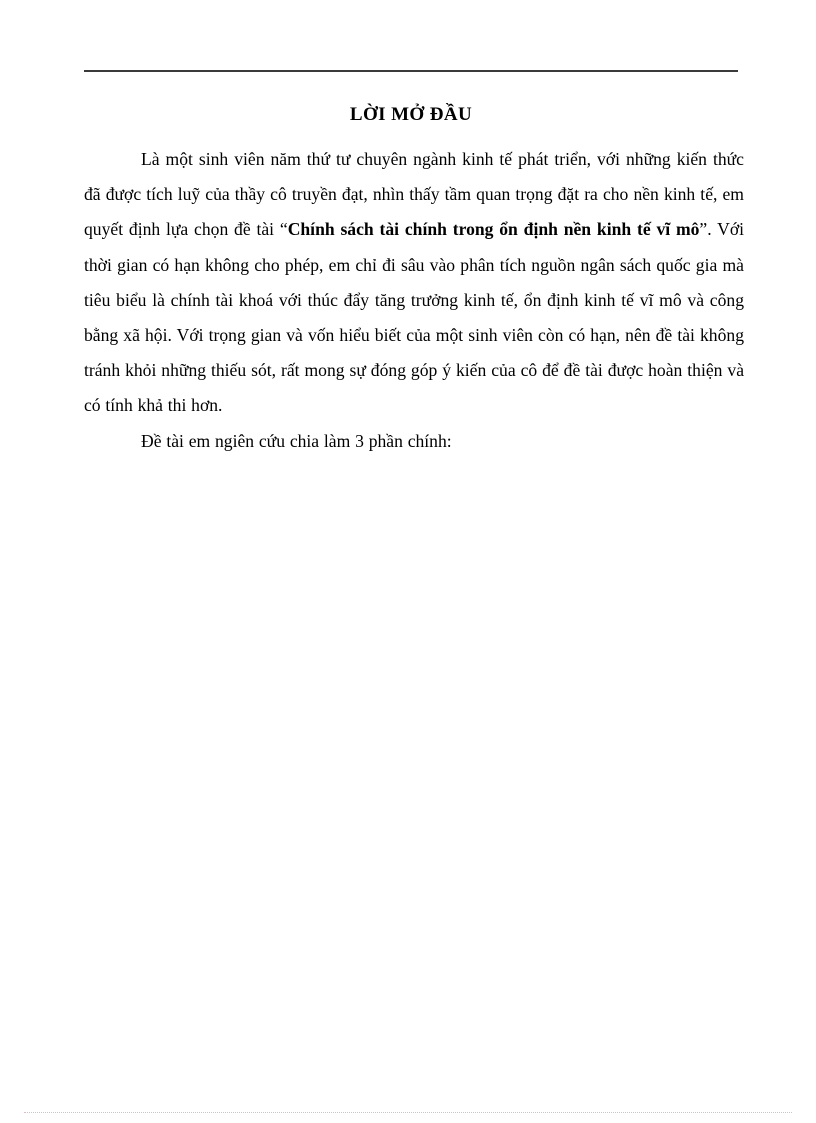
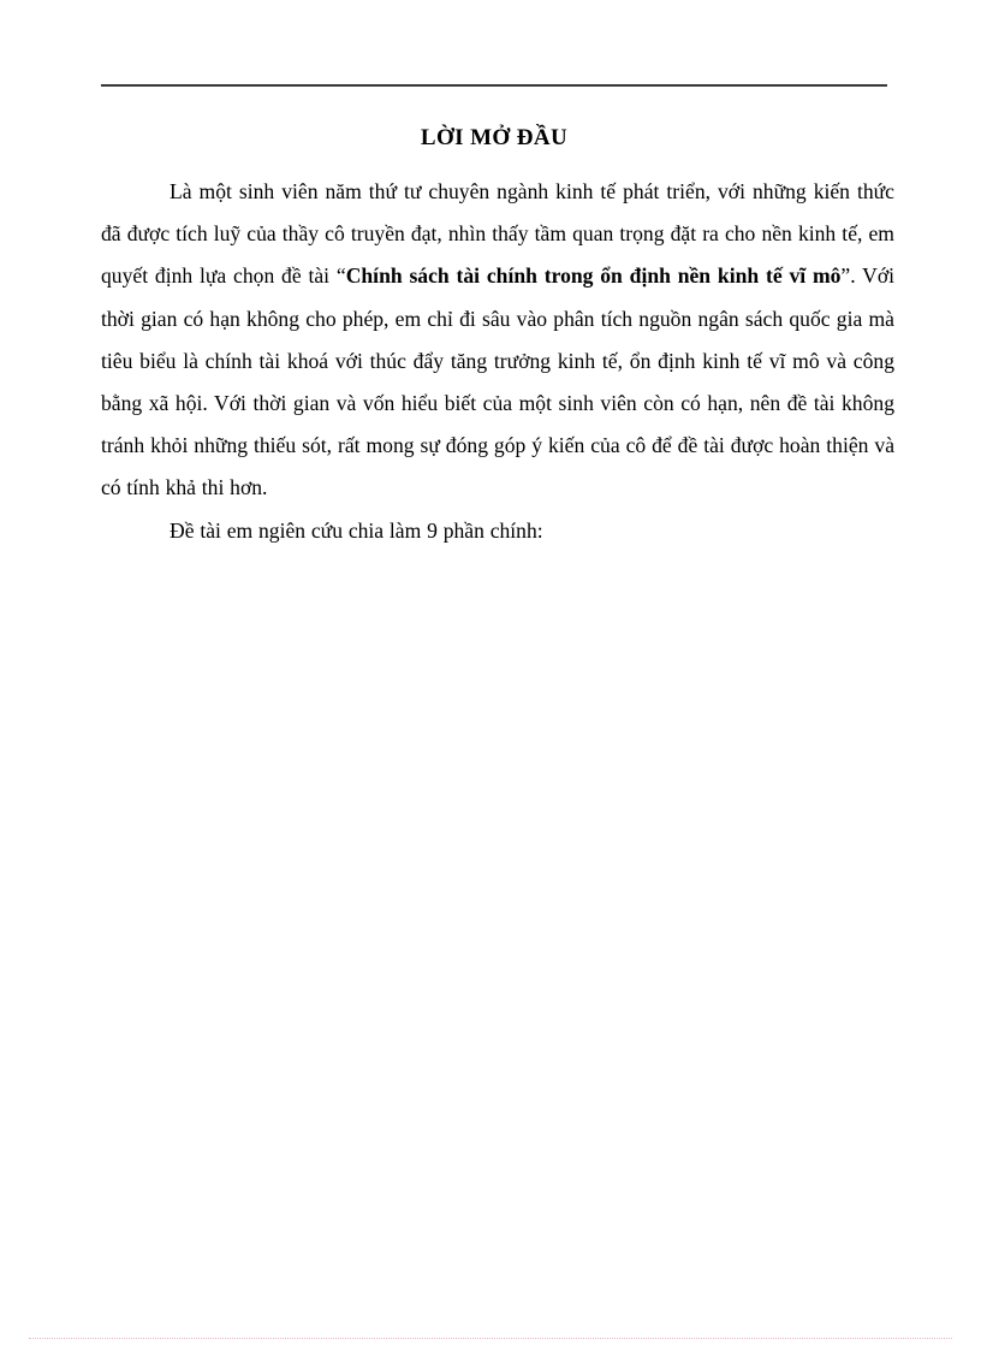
  LỜI MỞ ĐẦU
- Là một sinh viên năm thứ tư chuyên ngành kinh tế phát triển, với những kiến thức đã được tích luỹ của thầy cô truyền đạt, nhìn thấy tầm quan trọng đặt ra cho nền kinh tế, em quyết định lựa chọn đề tài “Chính sách tài chính trong ổn định nền kinh tế vĩ mô”. Với thời gian có hạn không cho phép, em chỉ đi sâu vào phân tích nguồn ngân sách quốc gia mà tiêu biểu là chính tài khoá với thúc đẩy tăng trưởng kinh tế, ổn định kinh tế vĩ mô và công bằng xã hội. Với trọng gian và vốn hiểu biết của một sinh viên còn có hạn, nên đề tài không tránh khỏi những thiếu sót, rất mong sự đóng góp ý kiến của cô để đề tài được hoàn thiện và có tính khả thi hơn.
+ Là một sinh viên năm thứ tư chuyên ngành kinh tế phát triển, với những kiến thức đã được tích luỹ của thầy cô truyền đạt, nhìn thấy tầm quan trọng đặt ra cho nền kinh tế, em quyết định lựa chọn đề tài “Chính sách tài chính trong ổn định nền kinh tế vĩ mô”. Với thời gian có hạn không cho phép, em chỉ đi sâu vào phân tích nguồn ngân sách quốc gia mà tiêu biểu là chính tài khoá với thúc đẩy tăng trưởng kinh tế, ổn định kinh tế vĩ mô và công bằng xã hội. Với thời gian và vốn hiểu biết của một sinh viên còn có hạn, nên đề tài không tránh khỏi những thiếu sót, rất mong sự đóng góp ý kiến của cô để đề tài được hoàn thiện và có tính khả thi hơn.
- Đề tài em ngiên cứu chia làm 3 phần chính:
+ Đề tài em ngiên cứu chia làm 9 phần chính:
